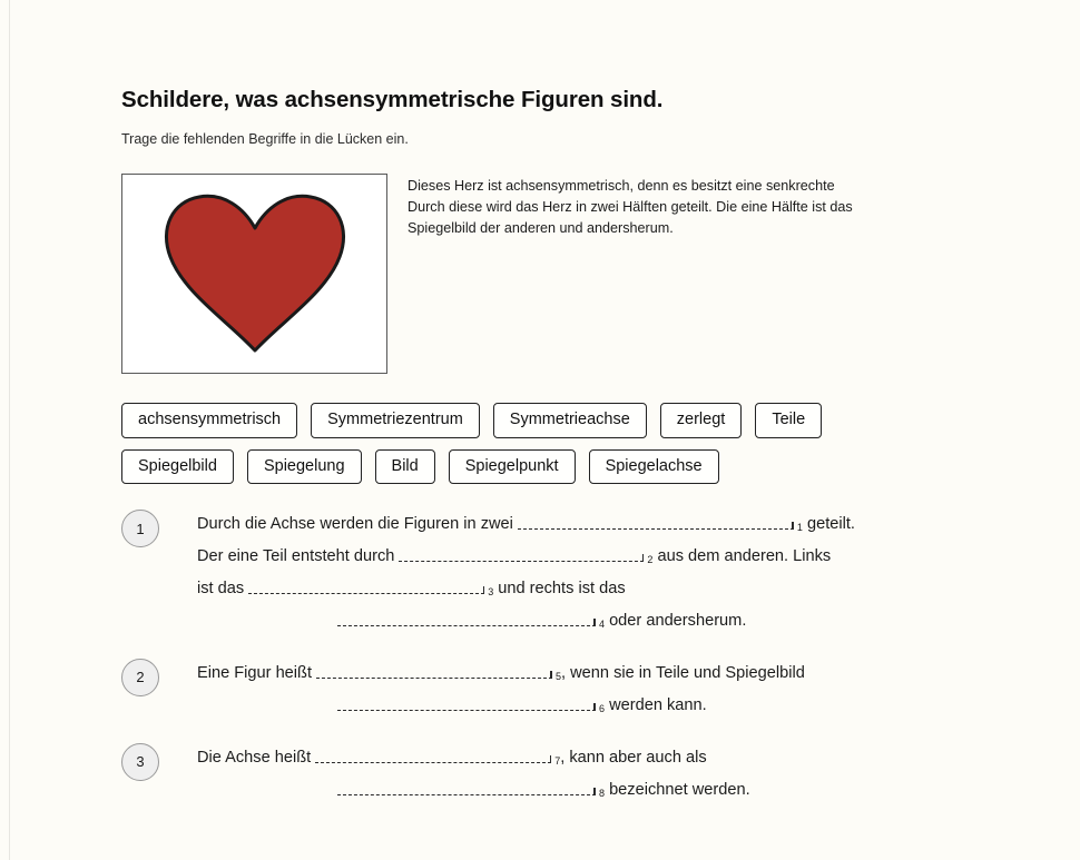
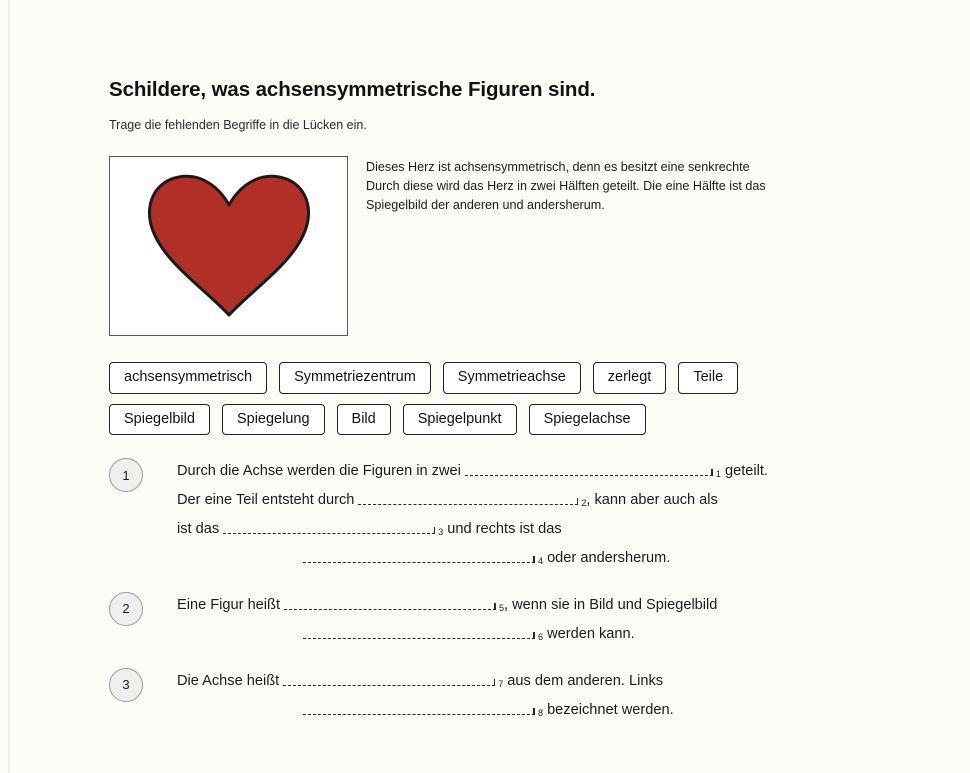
  Schildere, was achsensymmetrische Figuren sind.
  Trage die fehlenden Begriffe in die Lücken ein.
  Dieses Herz ist achsensymmetrisch, denn es besitzt eine senkrechte
  Durch diese wird das Herz in zwei Hälften geteilt. Die eine Hälfte ist das
  Spiegelbild der anderen und andersherum.
  achsensymmetrisch
  Symmetriezentrum
  Symmetrieachse
  zerlegt
  Teile
  Spiegelbild
  Spiegelung
  Bild
  Spiegelpunkt
  Spiegelachse
  1
  Durch die Achse werden die Figuren in zwei 1 geteilt.
- Der eine Teil entsteht durch 2 aus dem anderen. Links
+ Der eine Teil entsteht durch 2, kann aber auch als
  ist das 3 und rechts ist das
  4 oder andersherum.
  2
- Eine Figur heißt 5, wenn sie in Teile und Spiegelbild
+ Eine Figur heißt 5, wenn sie in Bild und Spiegelbild
  6 werden kann.
  3
- Die Achse heißt 7, kann aber auch als
+ Die Achse heißt 7 aus dem anderen. Links
  8 bezeichnet werden.
